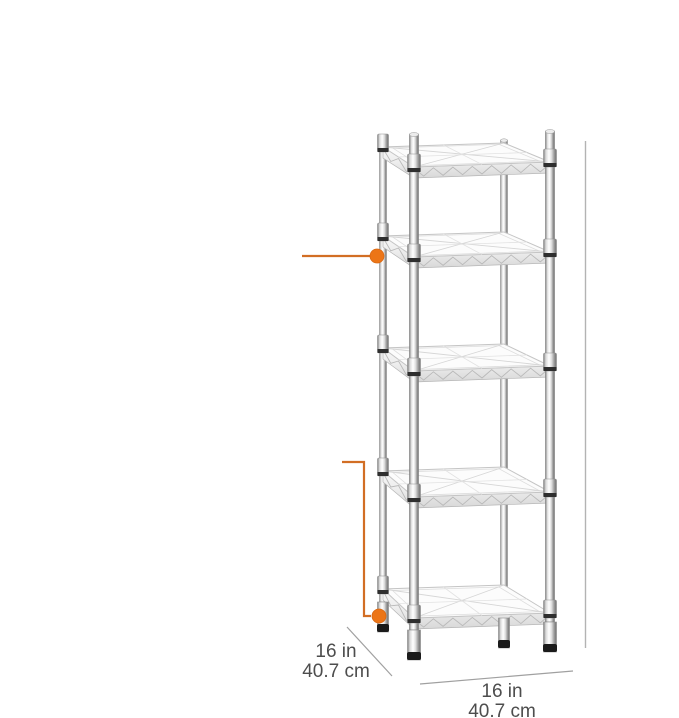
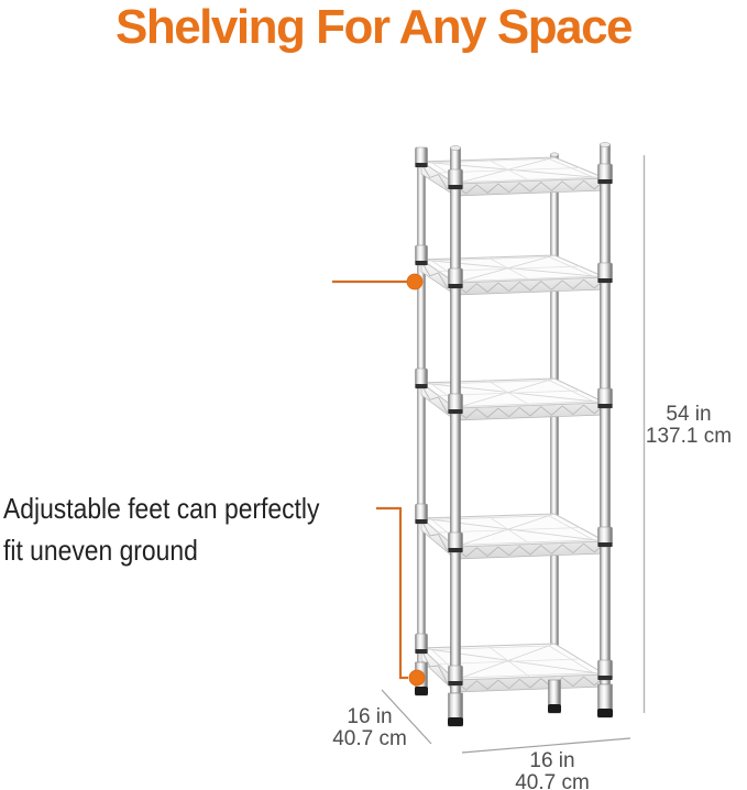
+ Shelving For Any Space
+ Adjustable feet can perfectly
+ fit uneven ground
+ 54 in
+ 137.1 cm
  16 in
  40.7 cm
  16 in
  40.7 cm
